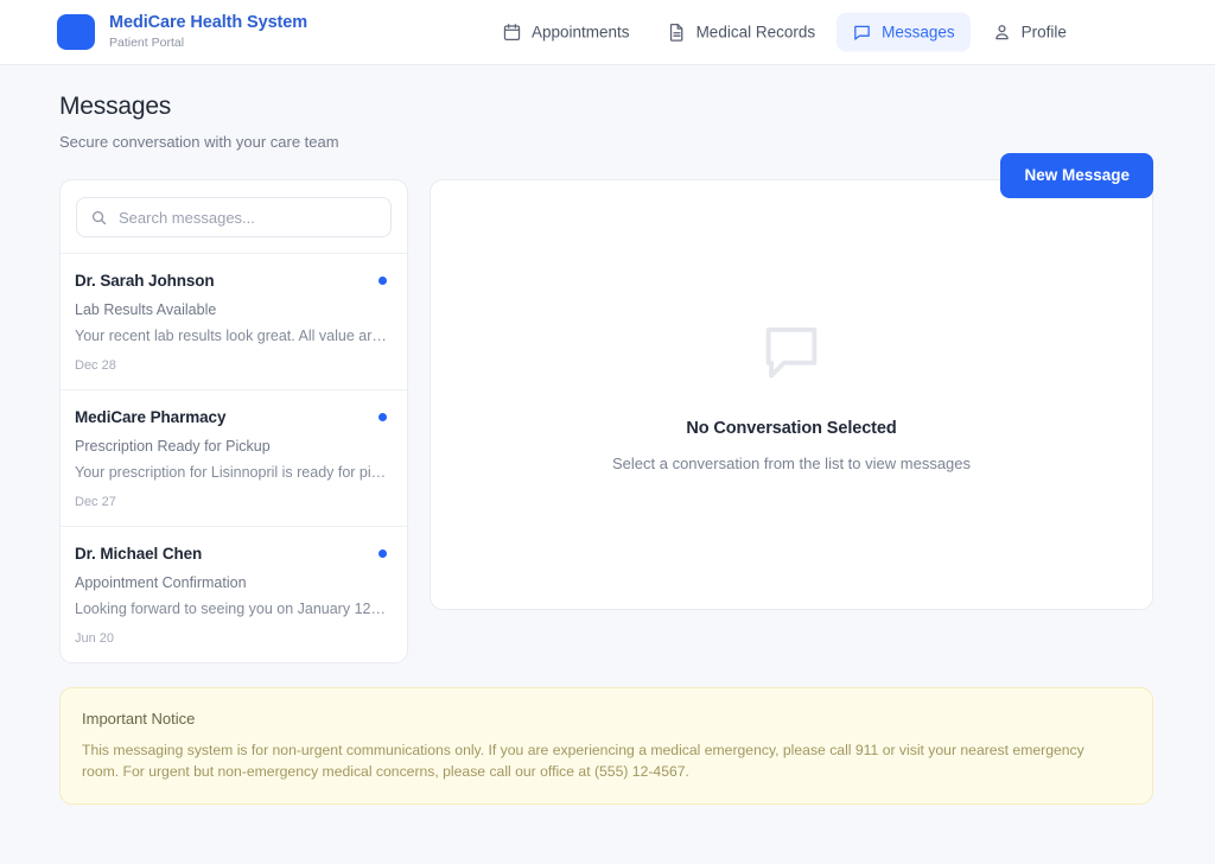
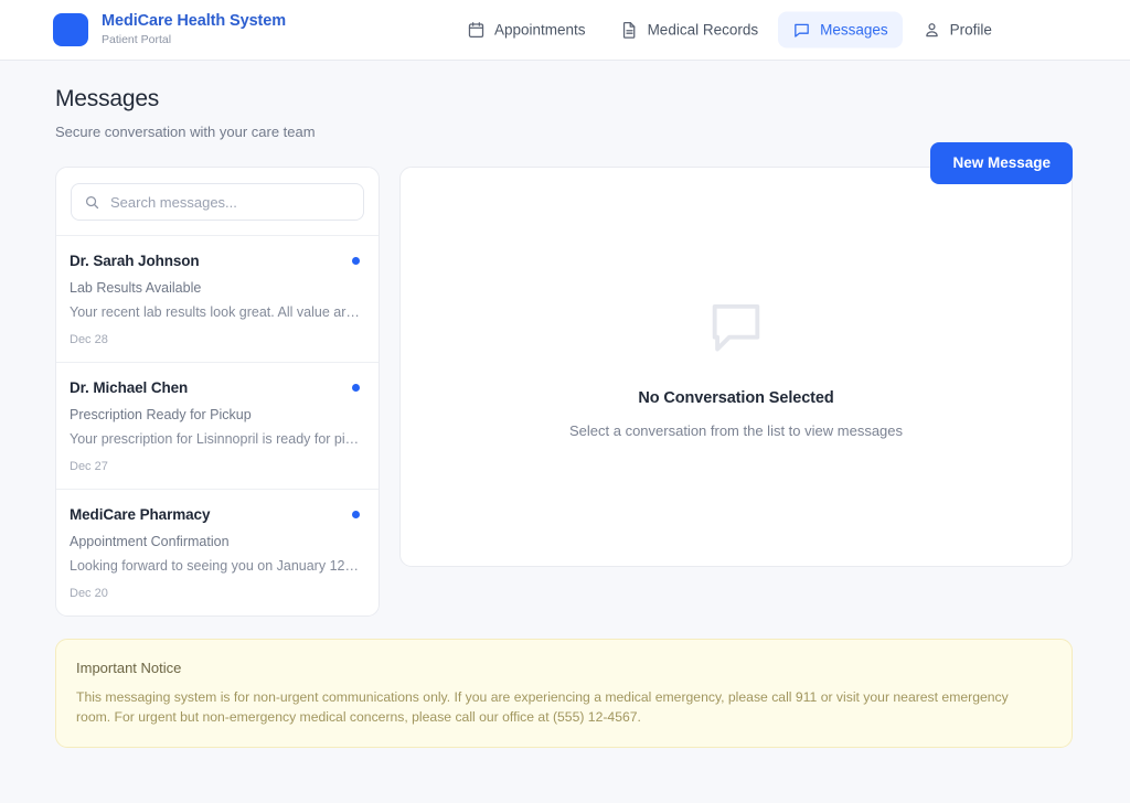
  MediCare Health System
  Patient Portal
  Appointments
  Medical Records
  Messages
  Profile
  Messages
  Secure conversation with your care team
  New Message
  Search messages...
  Dr. Sarah Johnson
  Lab Results Available
  Your recent lab results look great. All value are
  Dec 28
- MediCare Pharmacy
+ Dr. Michael Chen
  Prescription Ready for Pickup
  Your prescription for Lisinnopril is ready for pick
  Dec 27
- Dr. Michael Chen
+ MediCare Pharmacy
  Appointment Confirmation
  Looking forward to seeing you on January 12th
- Jun 20
+ Dec 20
  No Conversation Selected
  Select a conversation from the list to view messages
  Important Notice
  This messaging system is for non-urgent communications only. If you are experiencing a medical emergency, please call 911 or visit your nearest emergency room. For urgent but non-emergency medical concerns, please call our office at (555) 12-4567.
